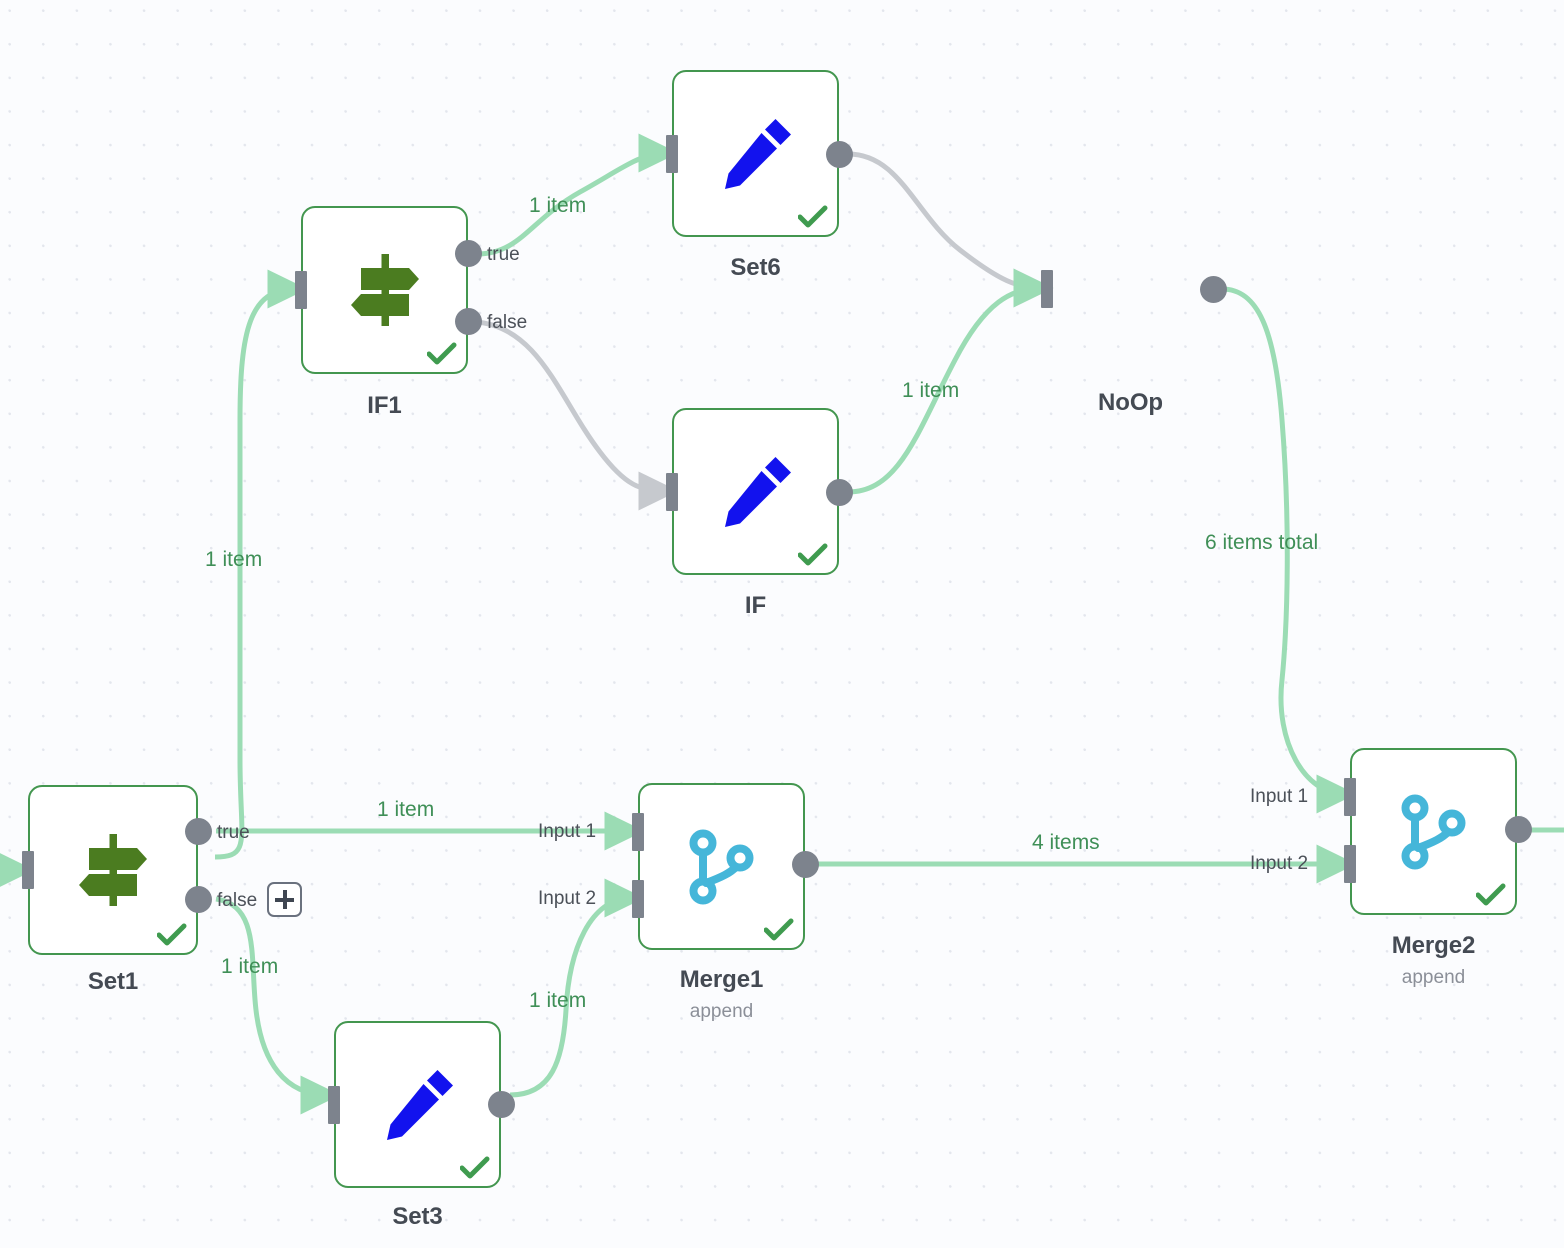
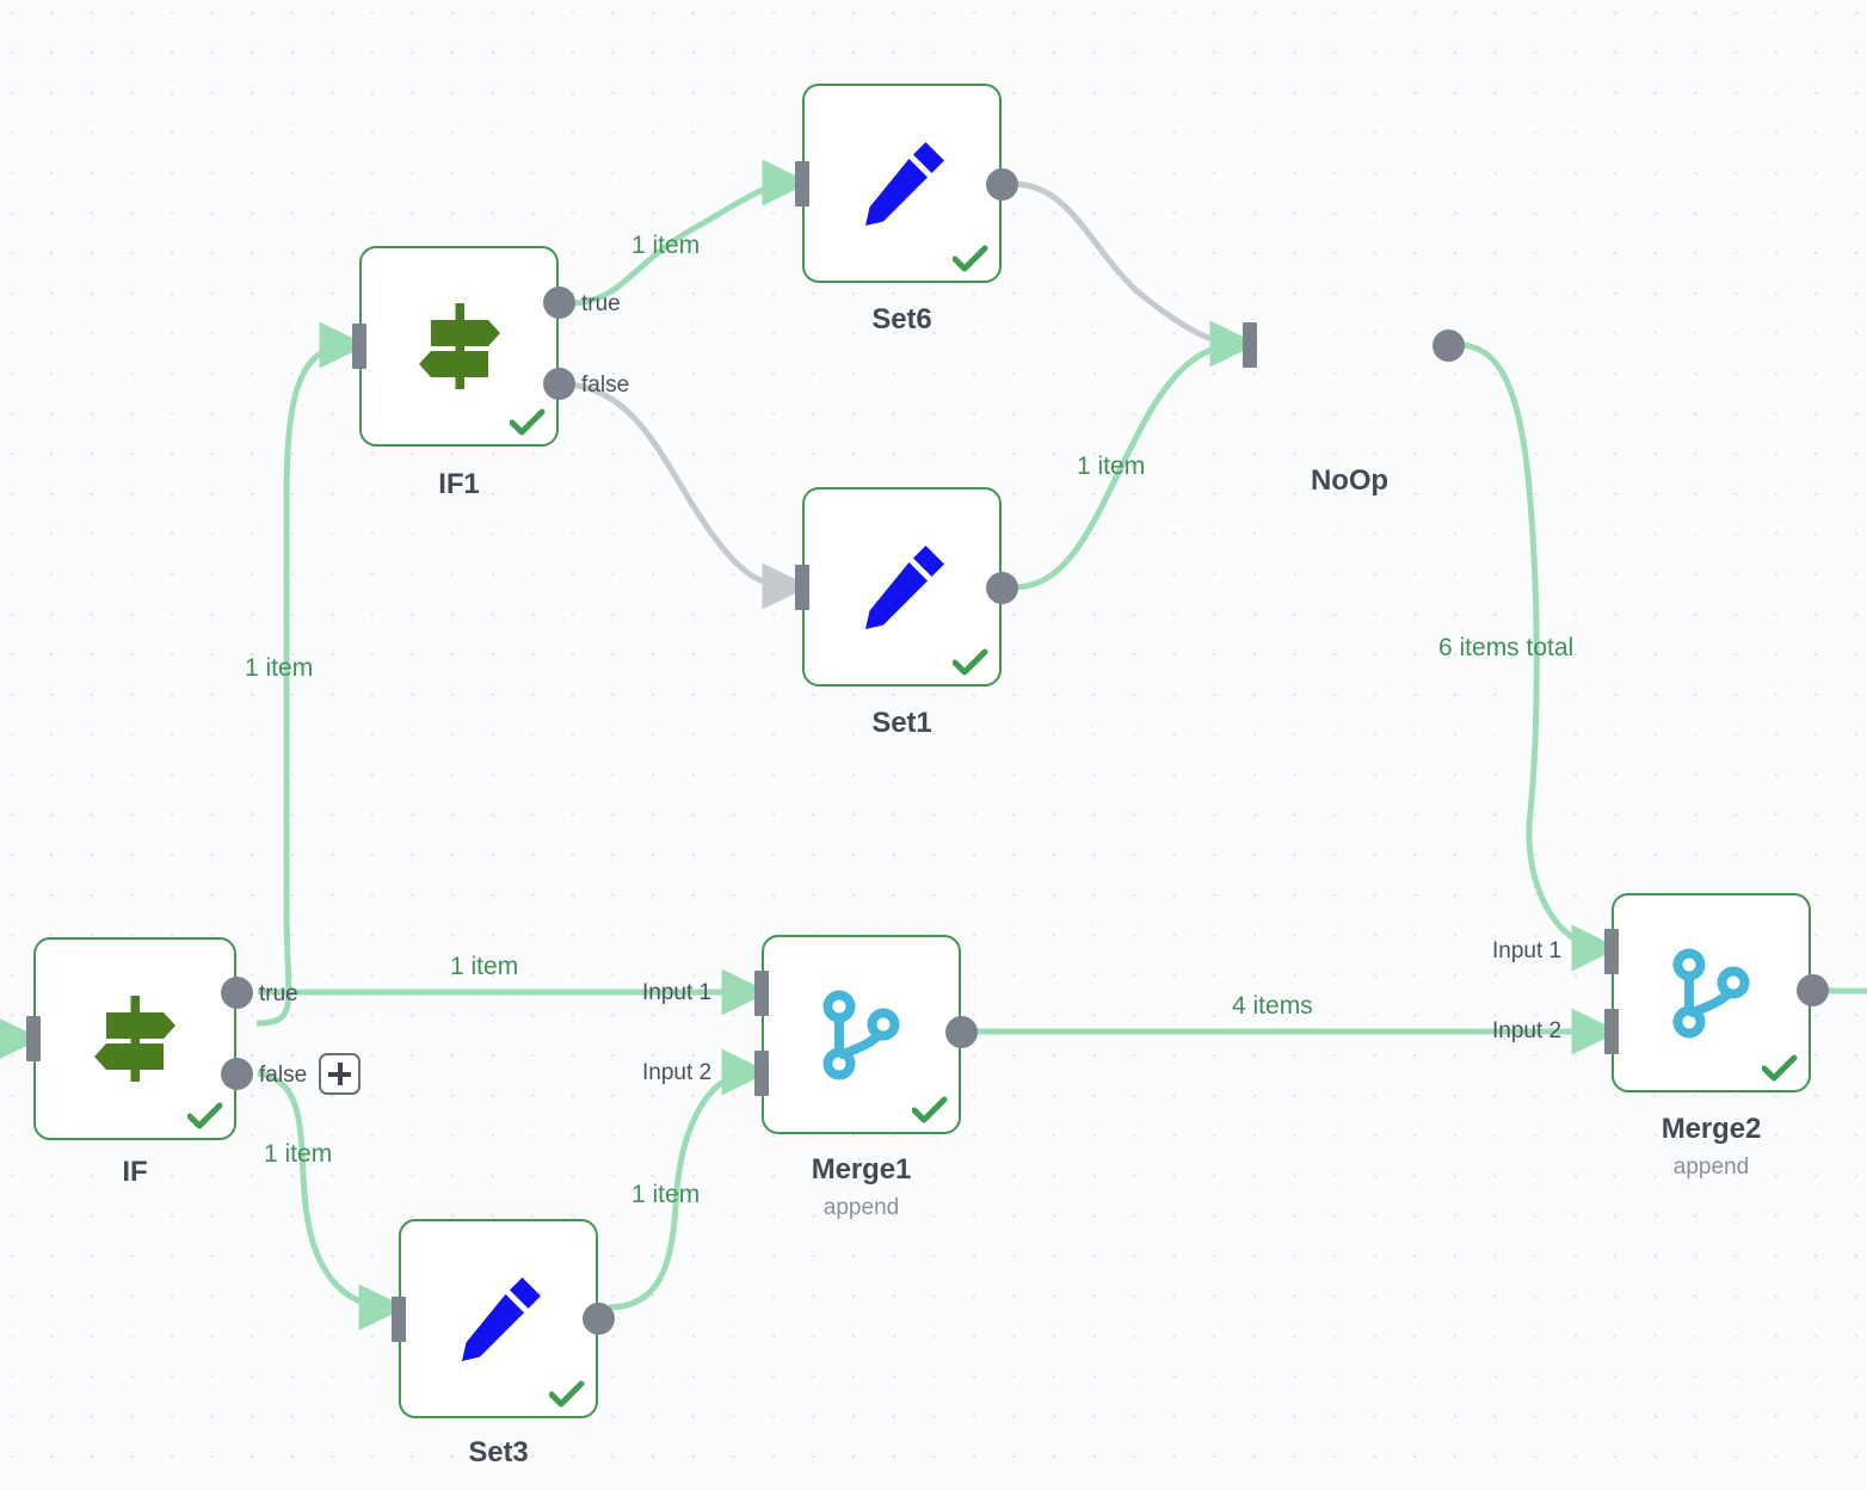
  true
  false
- Set1
+ IF
  true
  false
  IF1
  Set6
- IF
+ Set1
  NoOp
  Input 1
  Input 2
  Merge1
  append
  Input 1
  Input 2
  Merge2
  append
  Set3
  1 item
  1 item
  1 item
  6 items total
  1 item
  1 item
  1 item
  4 items
